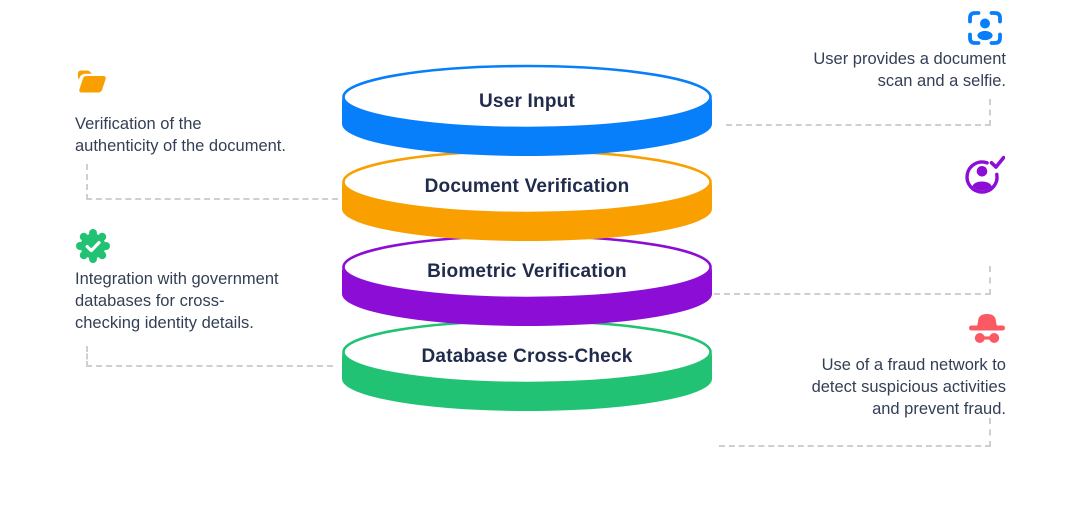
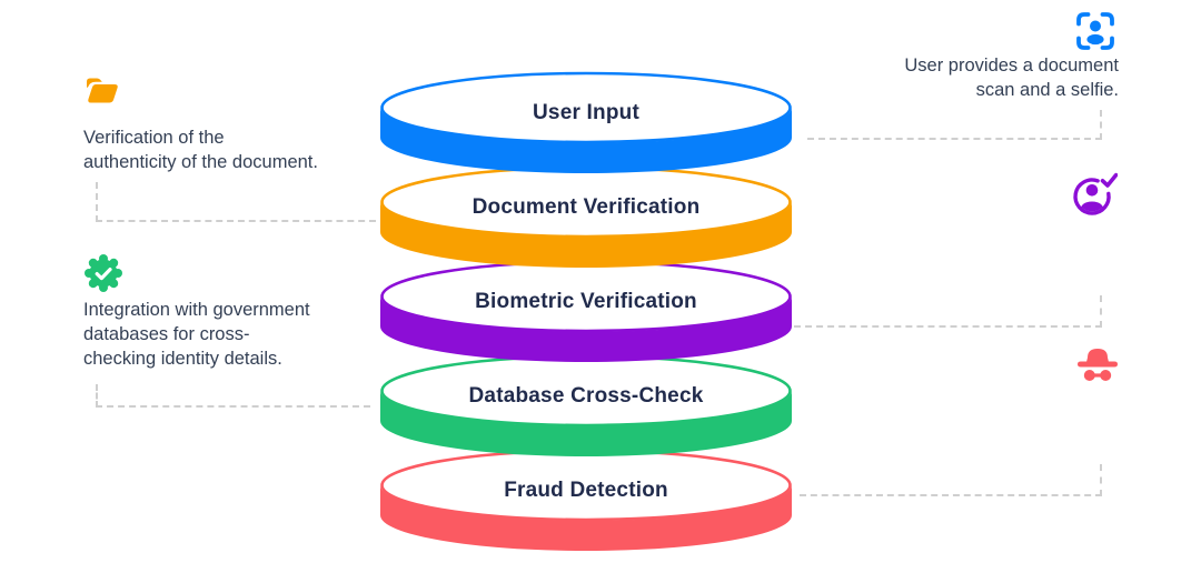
  User Input
  Document Verification
  Biometric Verification
  Database Cross-Check
+ Fraud Detection
  Verification of the
  authenticity of the document.
  Integration with government
  databases for cross-
  checking identity details.
  User provides a document
  scan and a selfie.
- Use of a fraud network to
- detect suspicious activities
- and prevent fraud.
